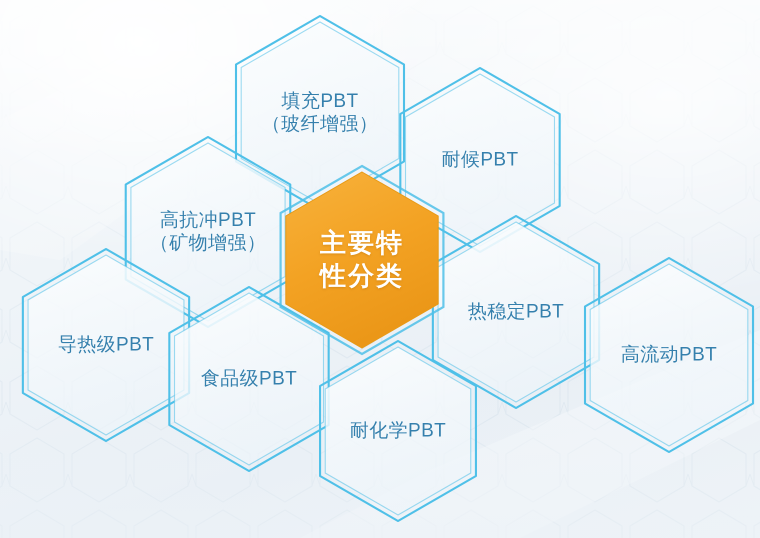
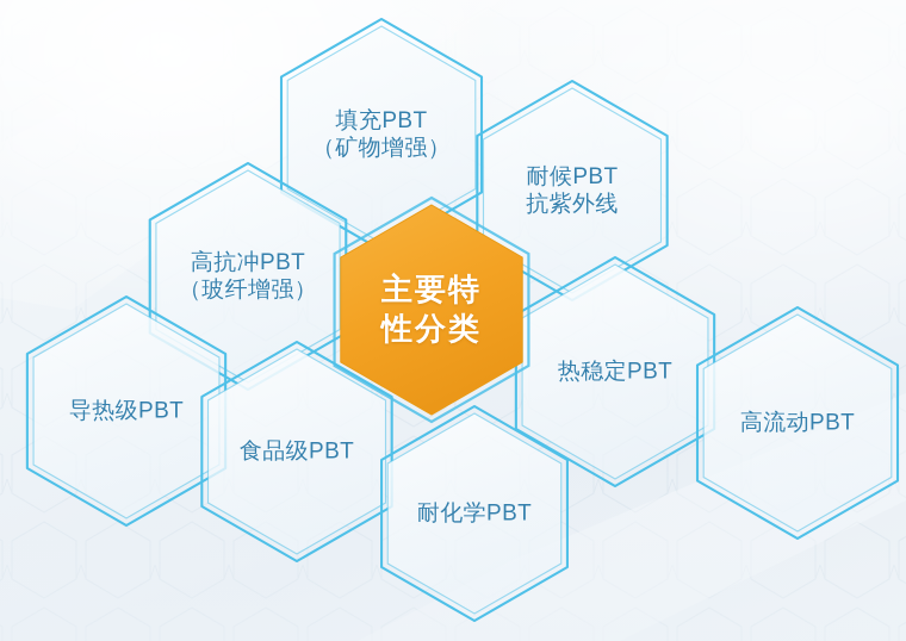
  填充PBT
- （玻纤增强）
+ （矿物增强）
  耐候PBT
+ 抗紫外线
  高抗冲PBT
- （矿物增强）
+ （玻纤增强）
  导热级PBT
  食品级PBT
  耐化学PBT
  热稳定PBT
  高流动PBT
  主要特
  性分类
